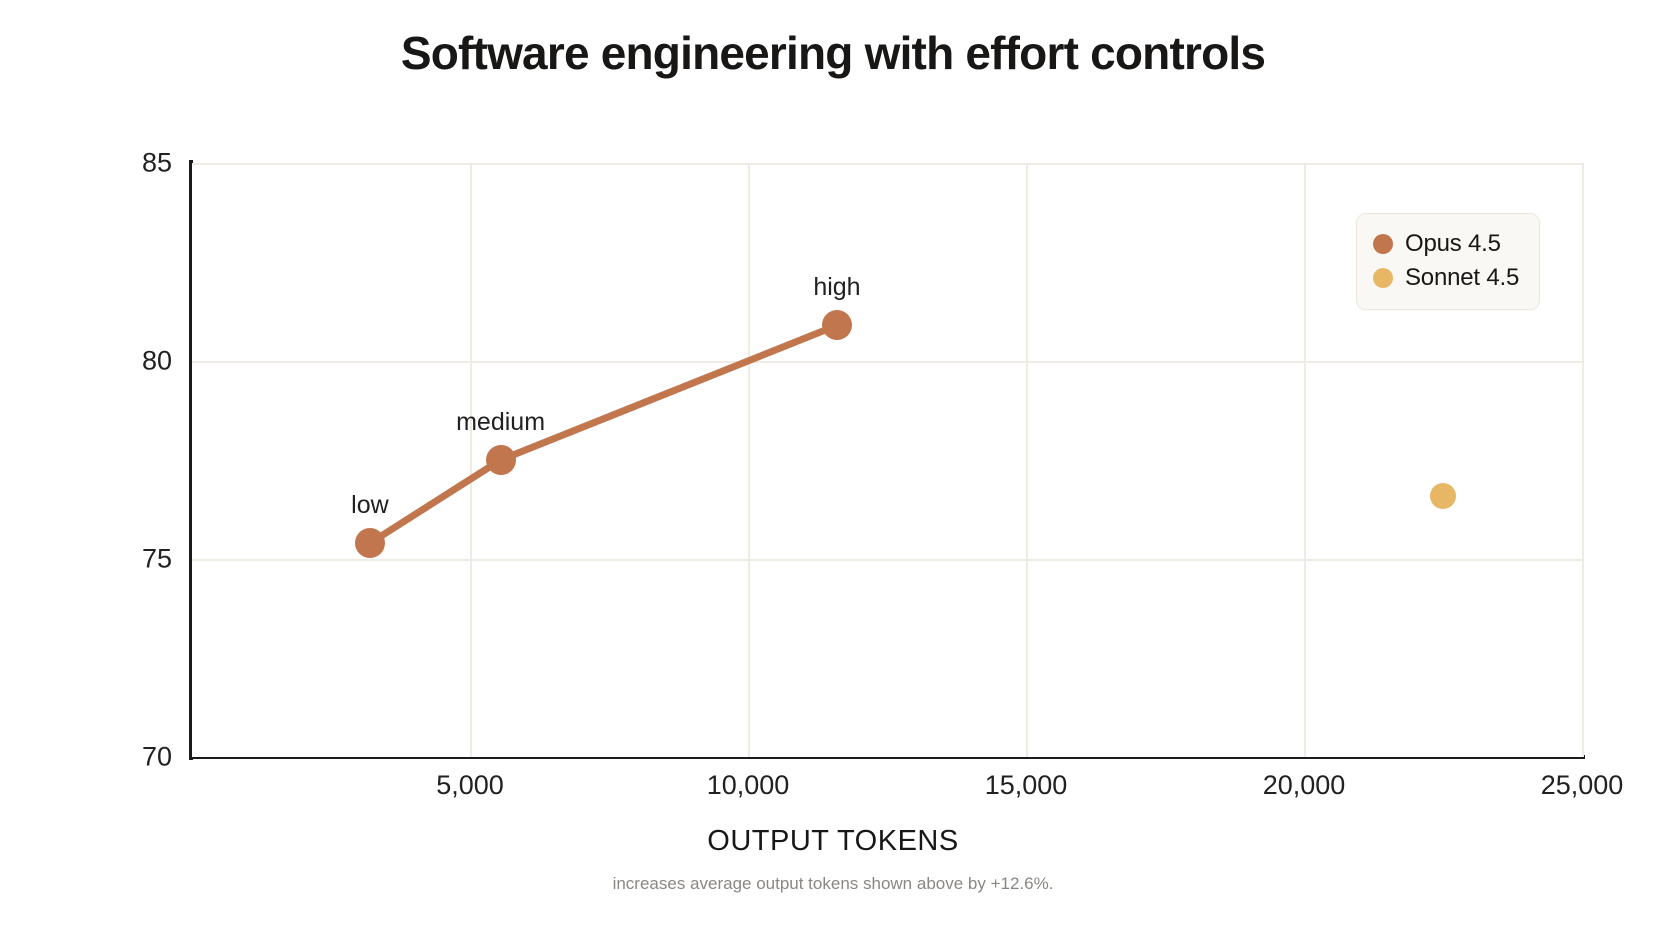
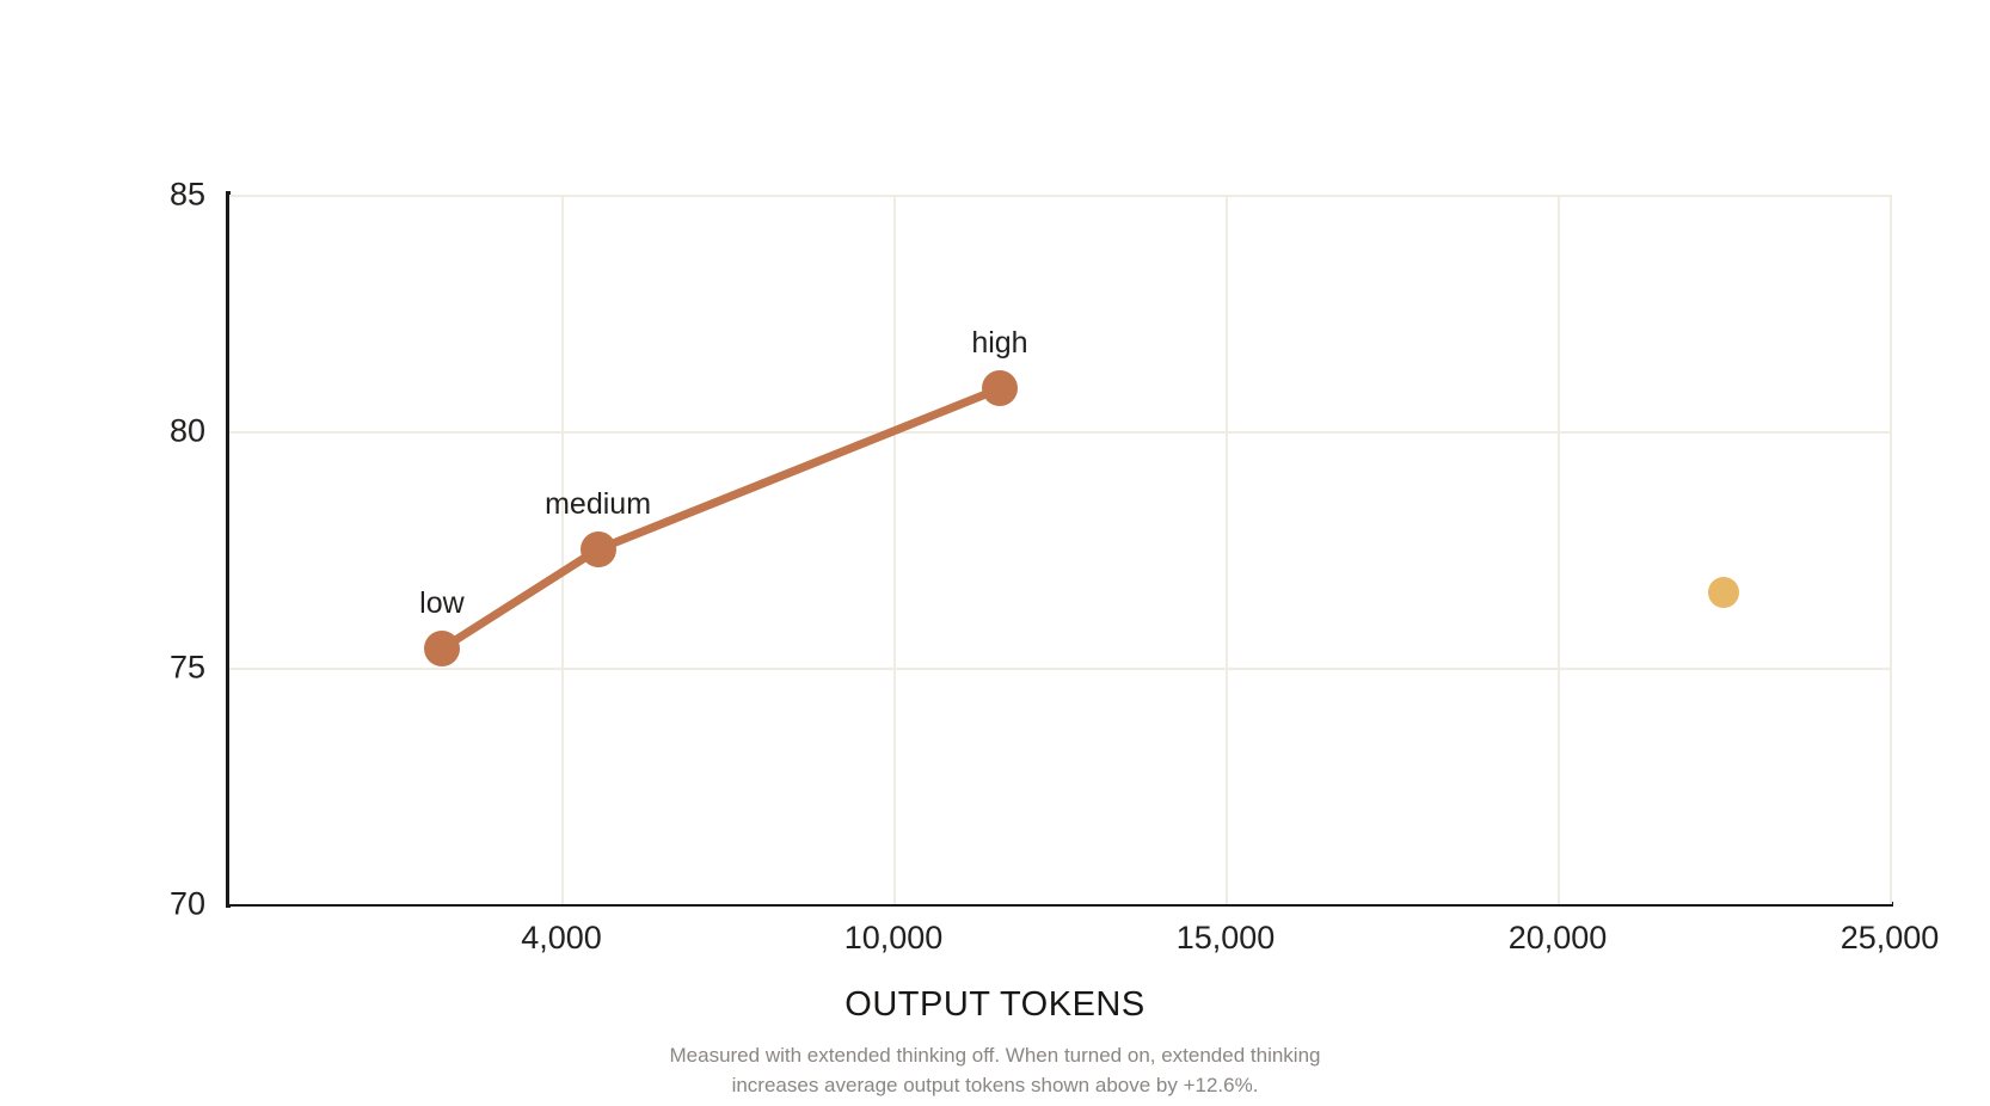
- Software engineering with effort controls
  low
  medium
  high
  70
  75
  80
  85
- 5,000
+ 4,000
  10,000
  15,000
  20,000
  25,000
  OUTPUT TOKENS
+ Measured with extended thinking off. When turned on, extended thinking
  increases average output tokens shown above by +12.6%.
- Opus 4.5
- Sonnet 4.5
